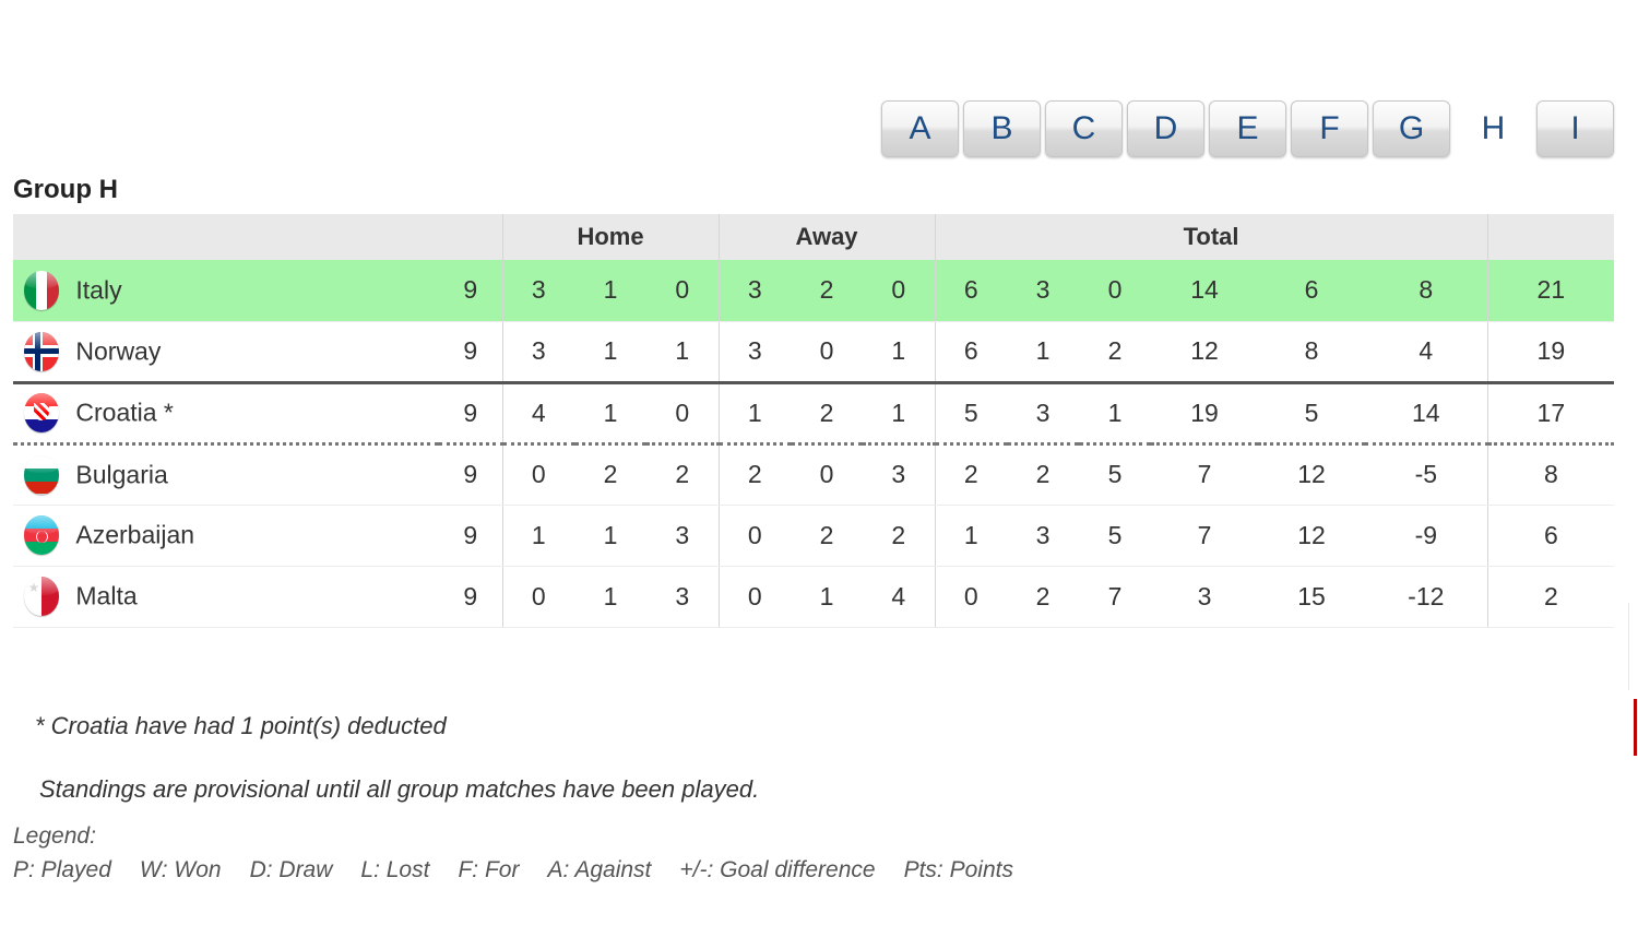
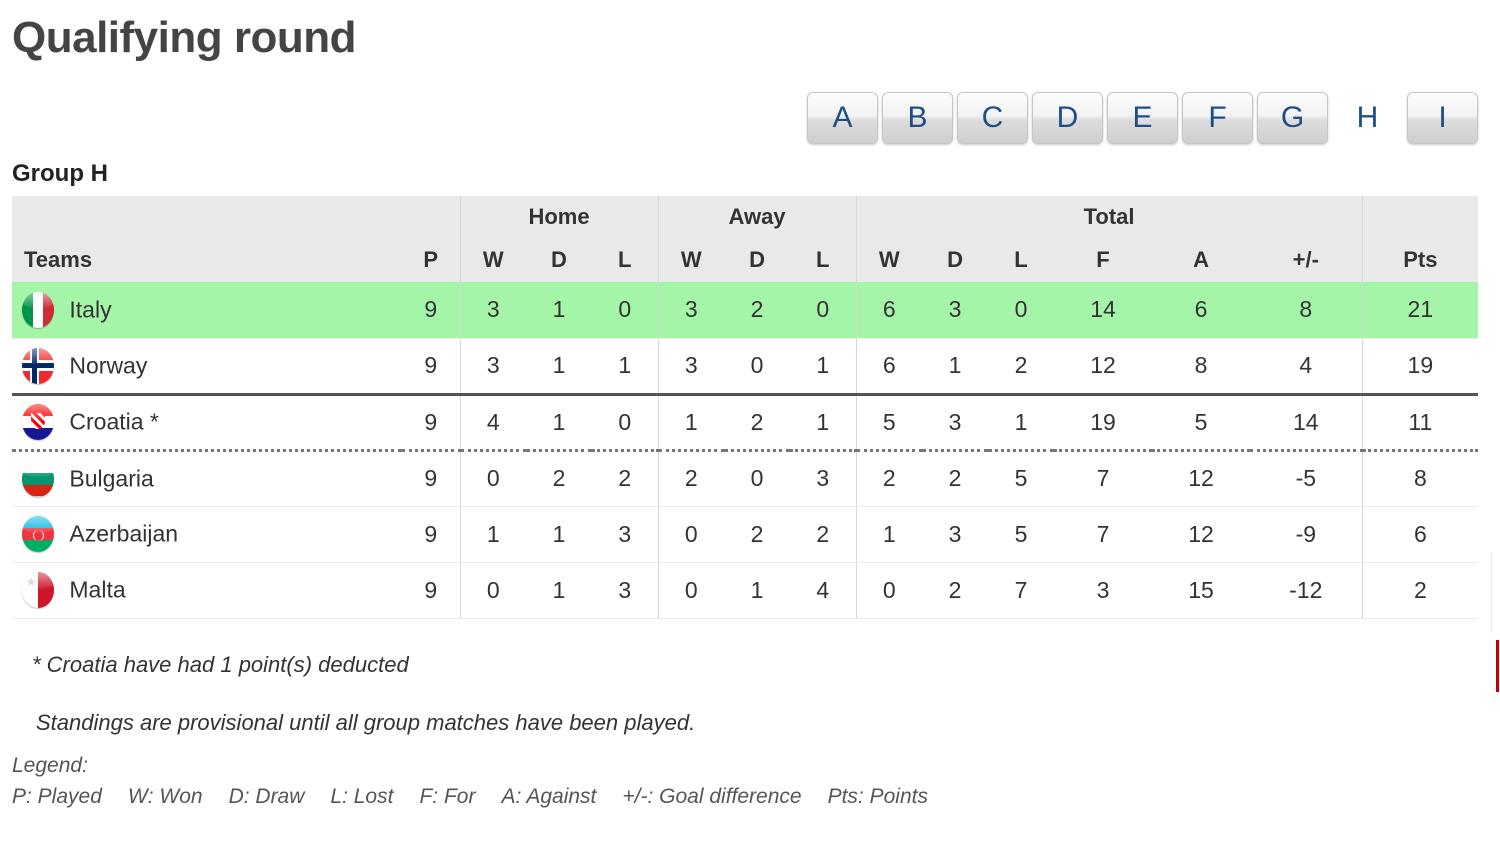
+ Qualifying round
  A
  B
  C
  D
  E
  F
  G
  H
  I
  Group H
  	Home	Away	Total
+ Teams	P	W	D	L	W	D	L	W	D	L	F	A	+/-	Pts
  Italy	9	3	1	0	3	2	0	6	3	0	14	6	8	21
  Norway	9	3	1	1	3	0	1	6	1	2	12	8	4	19
- Croatia *	9	4	1	0	1	2	1	5	3	1	19	5	14	17
+ Croatia *	9	4	1	0	1	2	1	5	3	1	19	5	14	11
  Bulgaria	9	0	2	2	2	0	3	2	2	5	7	12	-5	8
  Azerbaijan	9	1	1	3	0	2	2	1	3	5	7	12	-9	6
  Malta	9	0	1	3	0	1	4	0	2	7	3	15	-12	2
  * Croatia have had 1 point(s) deducted
  Standings are provisional until all group matches have been played.
  Legend:
  P: Played
  W: Won
  D: Draw
  L: Lost
  F: For
  A: Against
  +/-: Goal difference
  Pts: Points
